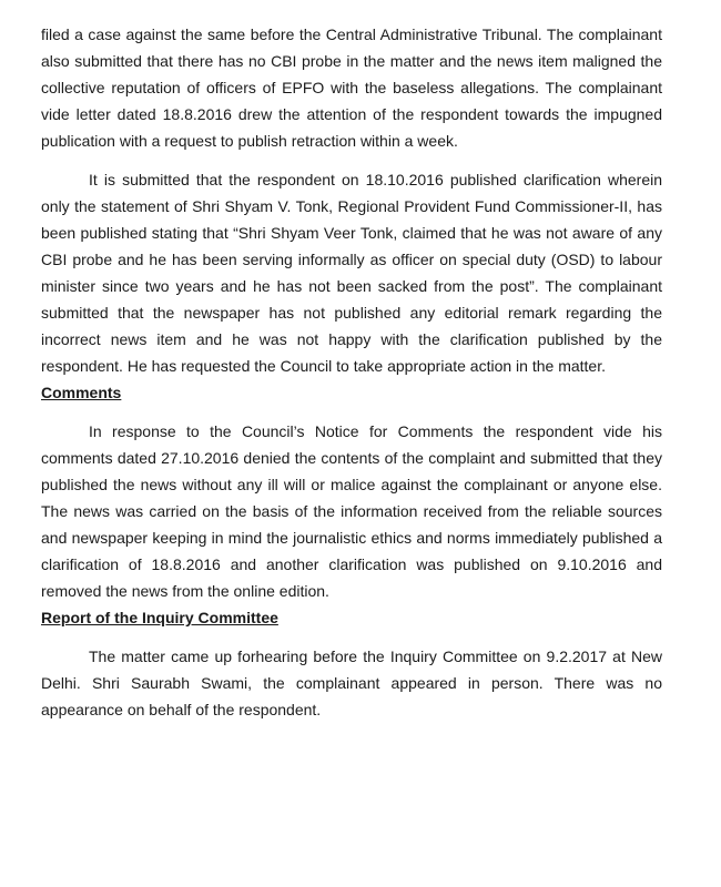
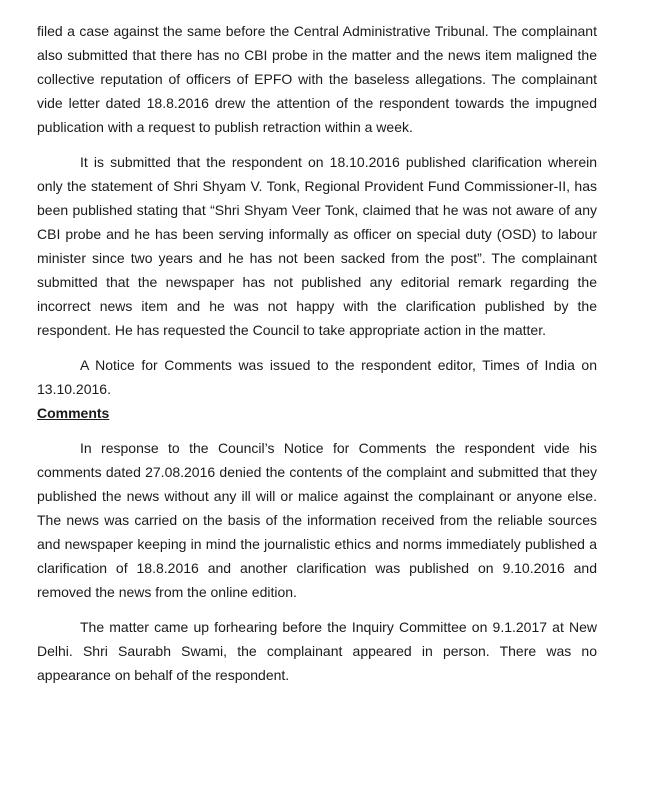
  filed a case against the same before the Central Administrative Tribunal. The complainant also submitted that there has no CBI probe in the matter and the news item maligned the collective reputation of officers of EPFO with the baseless allegations. The complainant vide letter dated 18.8.2016 drew the attention of the respondent towards the impugned publication with a request to publish retraction within a week.
  It is submitted that the respondent on 18.10.2016 published clarification wherein only the statement of Shri Shyam V. Tonk, Regional Provident Fund Commissioner-II, has been published stating that “Shri Shyam Veer Tonk, claimed that he was not aware of any CBI probe and he has been serving informally as officer on special duty (OSD) to labour minister since two years and he has not been sacked from the post”. The complainant submitted that the newspaper has not published any editorial remark regarding the incorrect news item and he was not happy with the clarification published by the respondent. He has requested the Council to take appropriate action in the matter.
+ A Notice for Comments was issued to the respondent editor, Times of India on 13.10.2016.
  Comments
- In response to the Council’s Notice for Comments the respondent vide his comments dated 27.10.2016 denied the contents of the complaint and submitted that they published the news without any ill will or malice against the complainant or anyone else. The news was carried on the basis of the information received from the reliable sources and newspaper keeping in mind the journalistic ethics and norms immediately published a clarification of 18.8.2016 and another clarification was published on 9.10.2016 and removed the news from the online edition.
+ In response to the Council’s Notice for Comments the respondent vide his comments dated 27.08.2016 denied the contents of the complaint and submitted that they published the news without any ill will or malice against the complainant or anyone else. The news was carried on the basis of the information received from the reliable sources and newspaper keeping in mind the journalistic ethics and norms immediately published a clarification of 18.8.2016 and another clarification was published on 9.10.2016 and removed the news from the online edition.
- Report of the Inquiry Committee
- The matter came up forhearing before the Inquiry Committee on 9.2.2017 at New Delhi. Shri Saurabh Swami, the complainant appeared in person. There was no appearance on behalf of the respondent.
+ The matter came up forhearing before the Inquiry Committee on 9.1.2017 at New Delhi. Shri Saurabh Swami, the complainant appeared in person. There was no appearance on behalf of the respondent.
